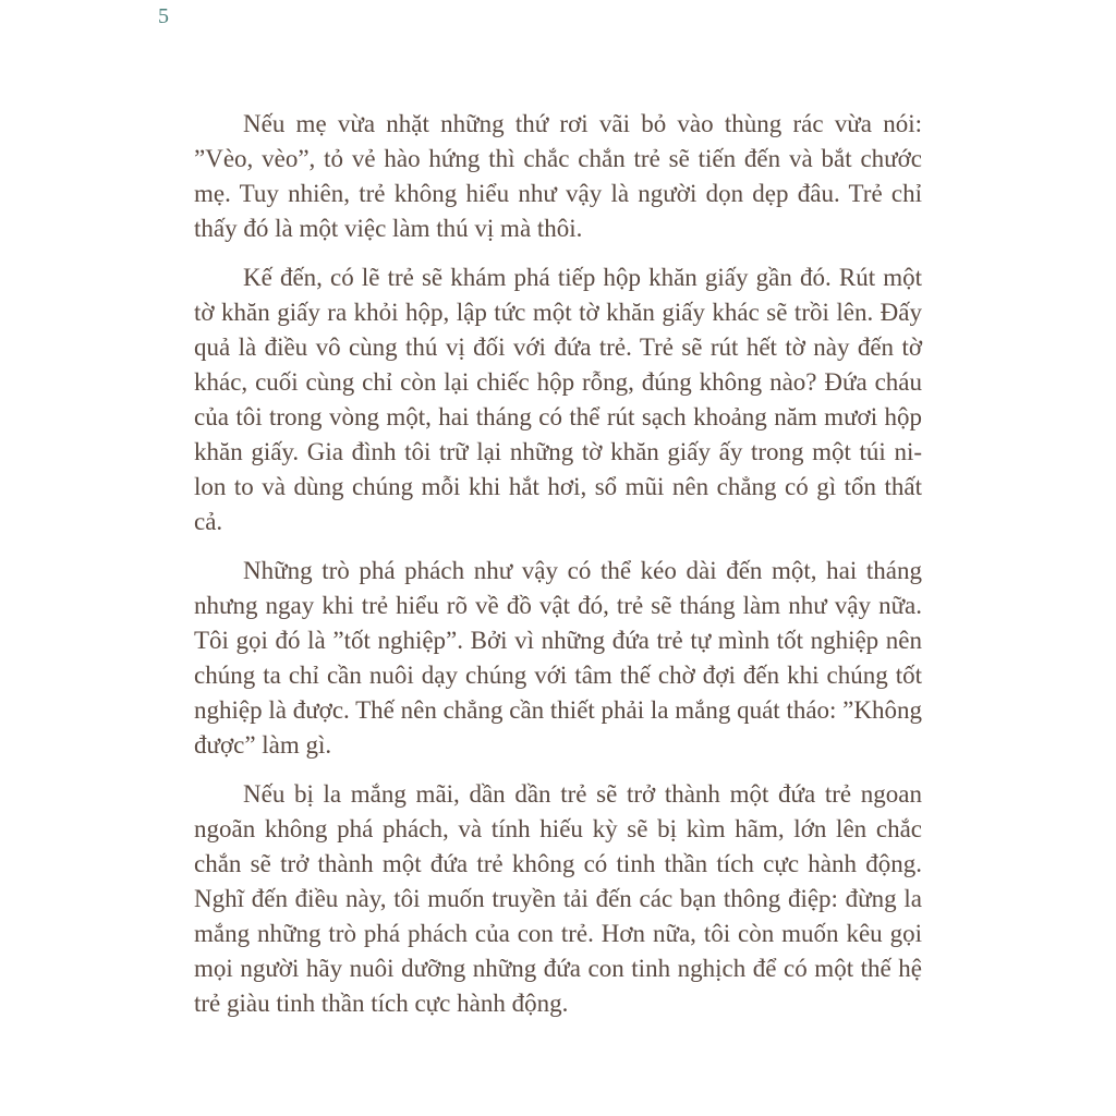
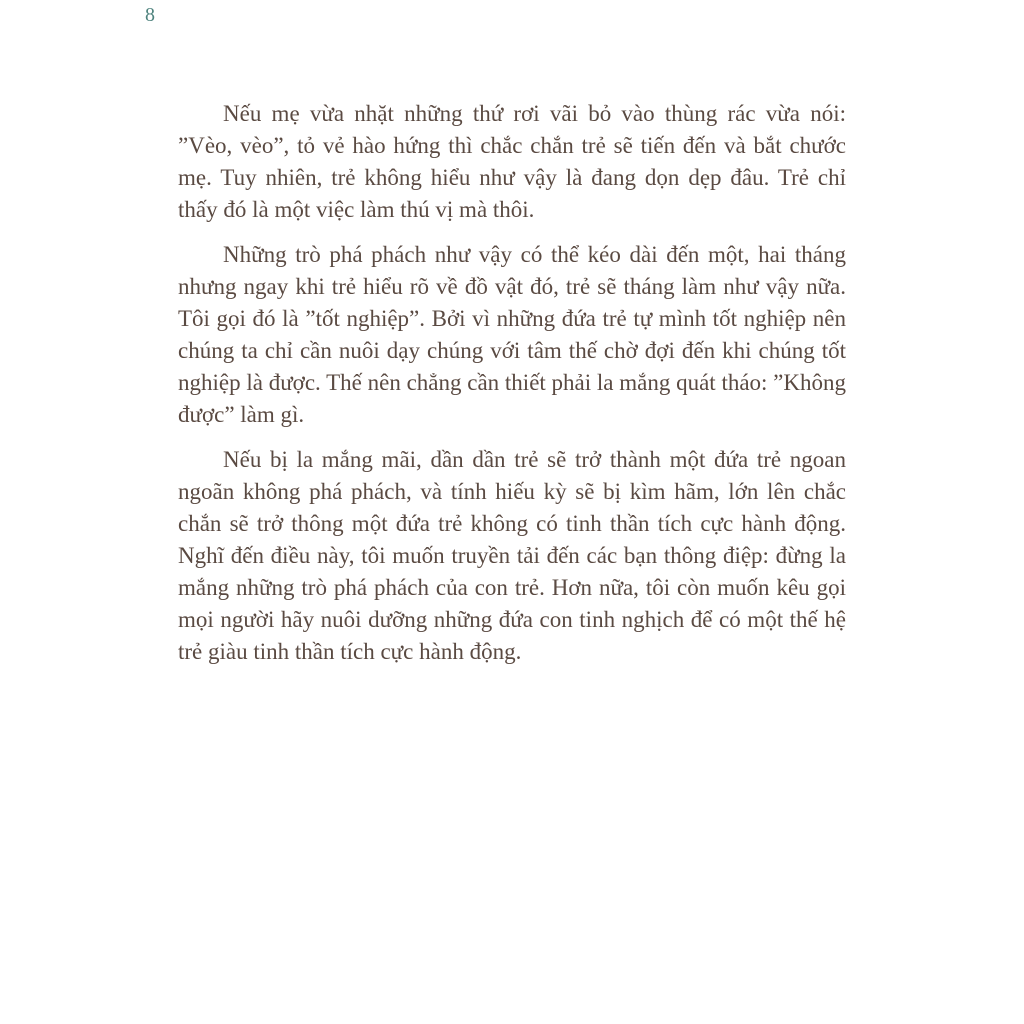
- 5
+ 8
- Nếu mẹ vừa nhặt những thứ rơi vãi bỏ vào thùng rác vừa nói: ”Vèo, vèo”, tỏ vẻ hào hứng thì chắc chắn trẻ sẽ tiến đến và bắt chước mẹ. Tuy nhiên, trẻ không hiểu như vậy là người dọn dẹp đâu. Trẻ chỉ thấy đó là một việc làm thú vị mà thôi.
+ Nếu mẹ vừa nhặt những thứ rơi vãi bỏ vào thùng rác vừa nói: ”Vèo, vèo”, tỏ vẻ hào hứng thì chắc chắn trẻ sẽ tiến đến và bắt chước mẹ. Tuy nhiên, trẻ không hiểu như vậy là đang dọn dẹp đâu. Trẻ chỉ thấy đó là một việc làm thú vị mà thôi.
- Kế đến, có lẽ trẻ sẽ khám phá tiếp hộp khăn giấy gần đó. Rút một tờ khăn giấy ra khỏi hộp, lập tức một tờ khăn giấy khác sẽ trồi lên. Đấy quả là điều vô cùng thú vị đối với đứa trẻ. Trẻ sẽ rút hết tờ này đến tờ khác, cuối cùng chỉ còn lại chiếc hộp rỗng, đúng không nào? Đứa cháu của tôi trong vòng một, hai tháng có thể rút sạch khoảng năm mươi hộp khăn giấy. Gia đình tôi trữ lại những tờ khăn giấy ấy trong một túi ni-lon to và dùng chúng mỗi khi hắt hơi, sổ mũi nên chẳng có gì tổn thất cả.
  Những trò phá phách như vậy có thể kéo dài đến một, hai tháng nhưng ngay khi trẻ hiểu rõ về đồ vật đó, trẻ sẽ tháng làm như vậy nữa. Tôi gọi đó là ”tốt nghiệp”. Bởi vì những đứa trẻ tự mình tốt nghiệp nên chúng ta chỉ cần nuôi dạy chúng với tâm thế chờ đợi đến khi chúng tốt nghiệp là được. Thế nên chẳng cần thiết phải la mắng quát tháo: ”Không được” làm gì.
- Nếu bị la mắng mãi, dần dần trẻ sẽ trở thành một đứa trẻ ngoan ngoãn không phá phách, và tính hiếu kỳ sẽ bị kìm hãm, lớn lên chắc chắn sẽ trở thành một đứa trẻ không có tinh thần tích cực hành động. Nghĩ đến điều này, tôi muốn truyền tải đến các bạn thông điệp: đừng la mắng những trò phá phách của con trẻ. Hơn nữa, tôi còn muốn kêu gọi mọi người hãy nuôi dưỡng những đứa con tinh nghịch để có một thế hệ trẻ giàu tinh thần tích cực hành động.
+ Nếu bị la mắng mãi, dần dần trẻ sẽ trở thành một đứa trẻ ngoan ngoãn không phá phách, và tính hiếu kỳ sẽ bị kìm hãm, lớn lên chắc chắn sẽ trở thông một đứa trẻ không có tinh thần tích cực hành động. Nghĩ đến điều này, tôi muốn truyền tải đến các bạn thông điệp: đừng la mắng những trò phá phách của con trẻ. Hơn nữa, tôi còn muốn kêu gọi mọi người hãy nuôi dưỡng những đứa con tinh nghịch để có một thế hệ trẻ giàu tinh thần tích cực hành động.
